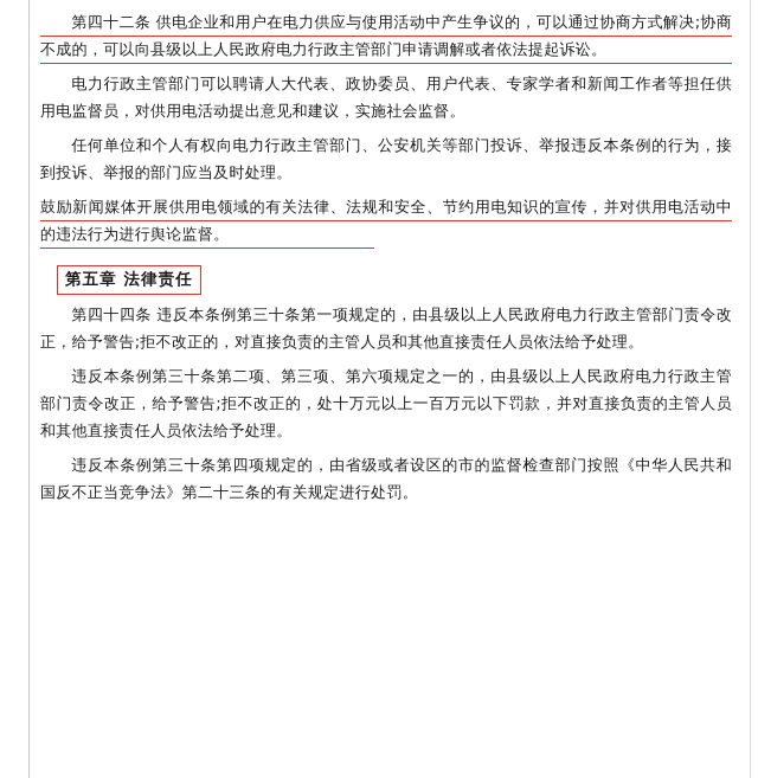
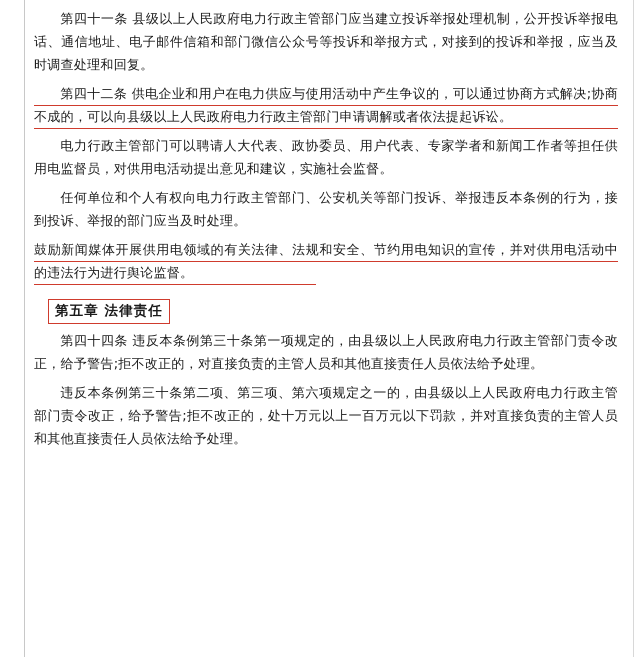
+ 第四十一条 县级以上人民政府电力行政主管部门应当建立投诉举报处理机制，公开投诉举报电话、通信地址、电子邮件信箱和部门微信公众号等投诉和举报方式，对接到的投诉和举报，应当及时调查处理和回复。
  第四十二条 供电企业和用户在电力供应与使用活动中产生争议的，可以通过协商方式解决;协商不成的，可以向县级以上人民政府电力行政主管部门申请调解或者依法提起诉讼。
  电力行政主管部门可以聘请人大代表、政协委员、用户代表、专家学者和新闻工作者等担任供用电监督员，对供用电活动提出意见和建议，实施社会监督。
  任何单位和个人有权向电力行政主管部门、公安机关等部门投诉、举报违反本条例的行为，接到投诉、举报的部门应当及时处理。
  鼓励新闻媒体开展供用电领域的有关法律、法规和安全、节约用电知识的宣传，并对供用电活动中的违法行为进行舆论监督。
  第五章 法律责任
  第四十四条 违反本条例第三十条第一项规定的，由县级以上人民政府电力行政主管部门责令改正，给予警告;拒不改正的，对直接负责的主管人员和其他直接责任人员依法给予处理。
  违反本条例第三十条第二项、第三项、第六项规定之一的，由县级以上人民政府电力行政主管部门责令改正，给予警告;拒不改正的，处十万元以上一百万元以下罚款，并对直接负责的主管人员和其他直接责任人员依法给予处理。
- 违反本条例第三十条第四项规定的，由省级或者设区的市的监督检查部门按照《中华人民共和国反不正当竞争法》第二十三条的有关规定进行处罚。
